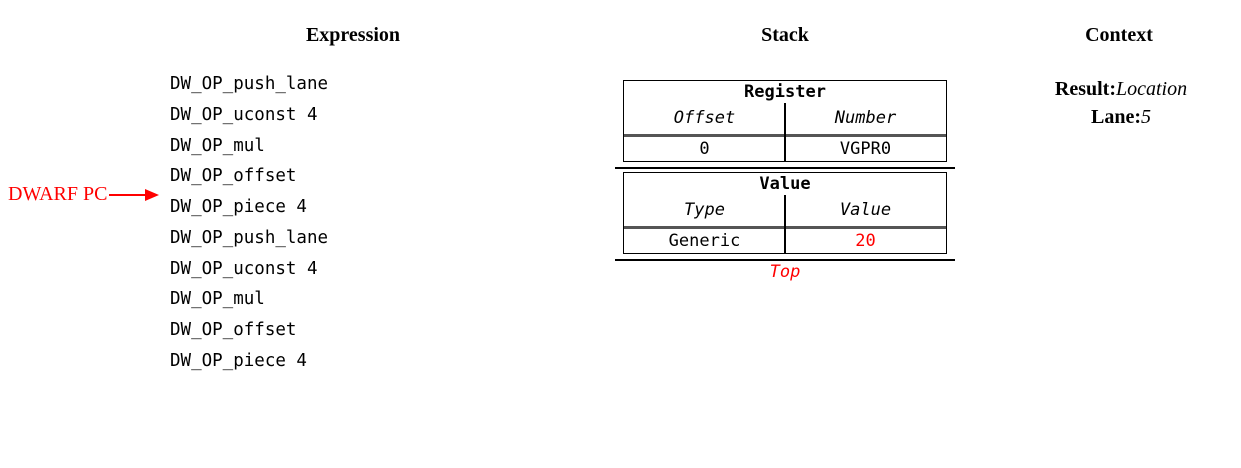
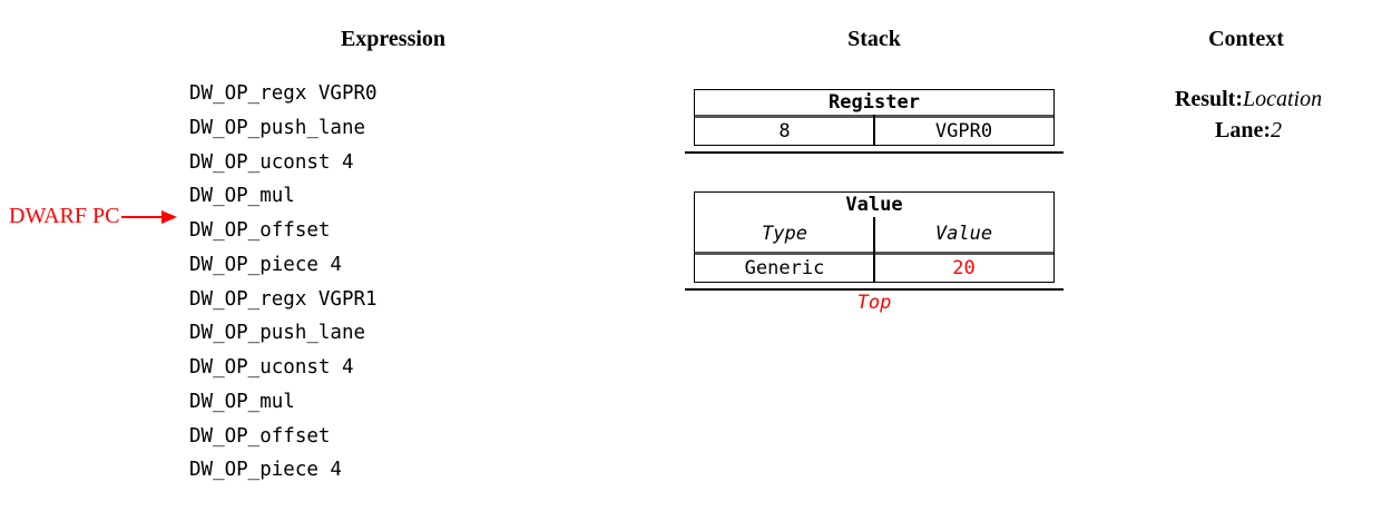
  Expression
  Stack
  Context
+ DW_OP_regx VGPR0
  DW_OP_push_lane
  DW_OP_uconst 4
  DW_OP_mul
  DW_OP_offset
  DW_OP_piece 4
+ DW_OP_regx VGPR1
  DW_OP_push_lane
  DW_OP_uconst 4
  DW_OP_mul
  DW_OP_offset
  DW_OP_piece 4
  DWARF PC
  Register
- Offset
- Number
- 0
+ 8
  VGPR0
  Value
  Type
  Value
  Generic
  20
  Top
  Result:Location
- Lane:5
+ Lane:2
